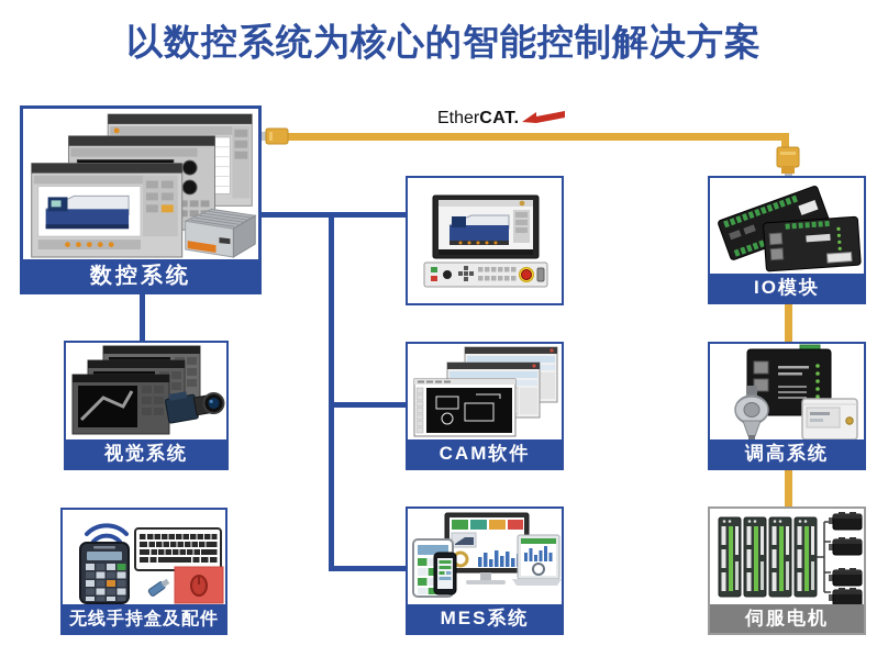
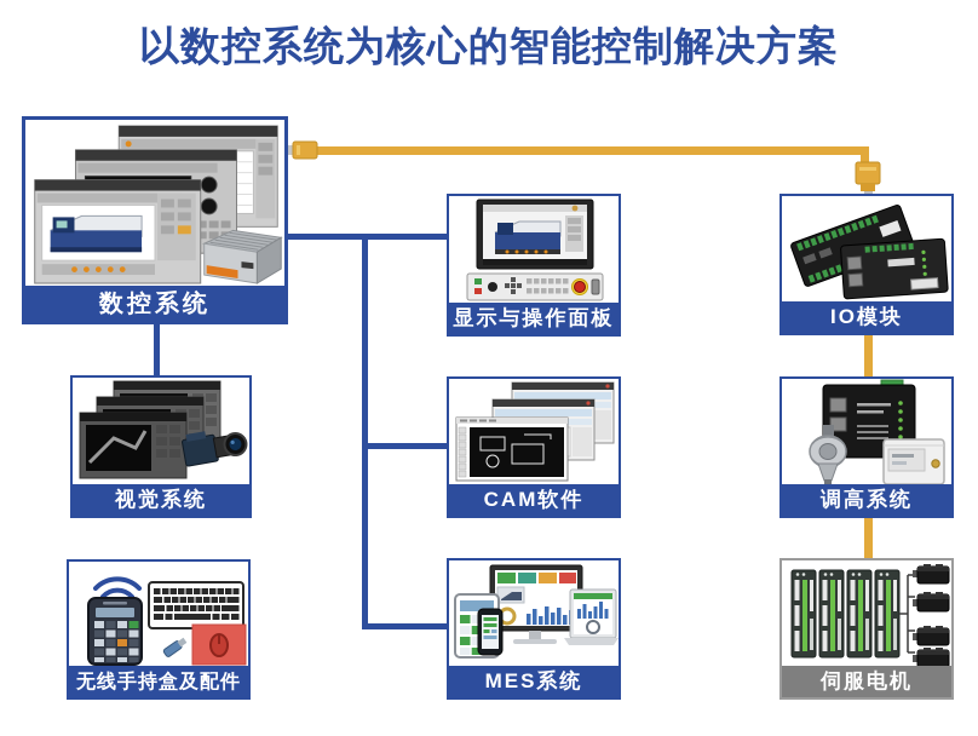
  以数控系统为核心的智能控制解决方案
- Ether
- CAT.
  数控系统
  视觉系统
  无线手持盒及配件
+ 显示与操作面板
  CAM软件
  MES系统
  IO模块
  调高系统
  伺服电机
